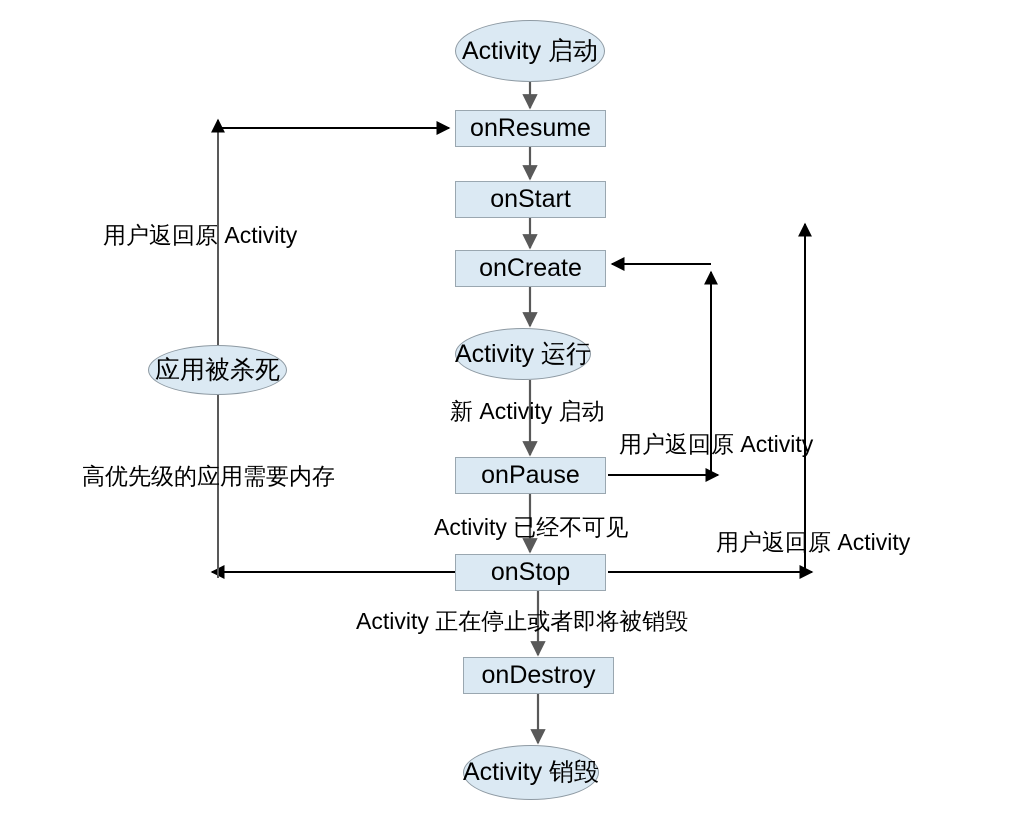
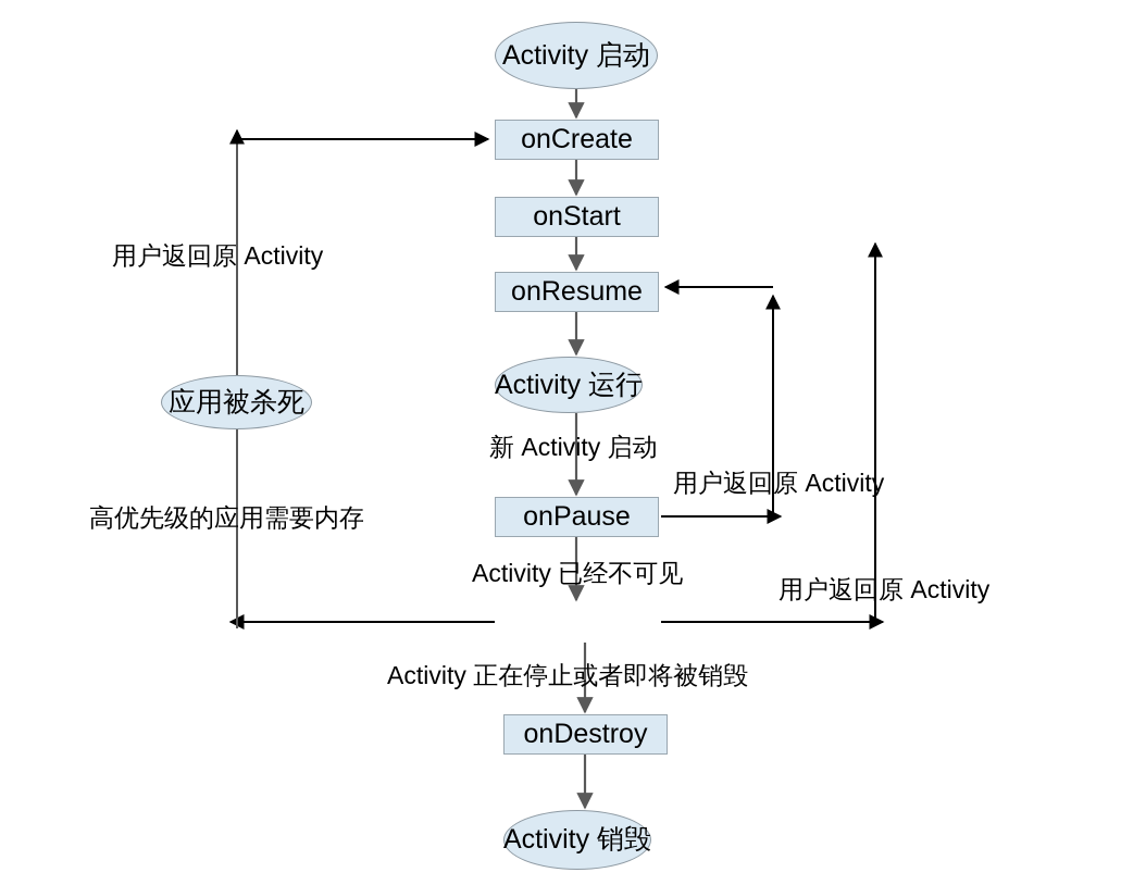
  Activity 启动
- onResume
+ onCreate
  onStart
- onCreate
+ onResume
  Activity 运行
  onPause
- onStop
  onDestroy
  Activity 销毁
  应用被杀死
  用户返回原 Activity
  高优先级的应用需要内存
  新 Activity 启动
  用户返回原 Activity
  Activity 已经不可见
  用户返回原 Activity
  Activity 正在停止或者即将被销毁
